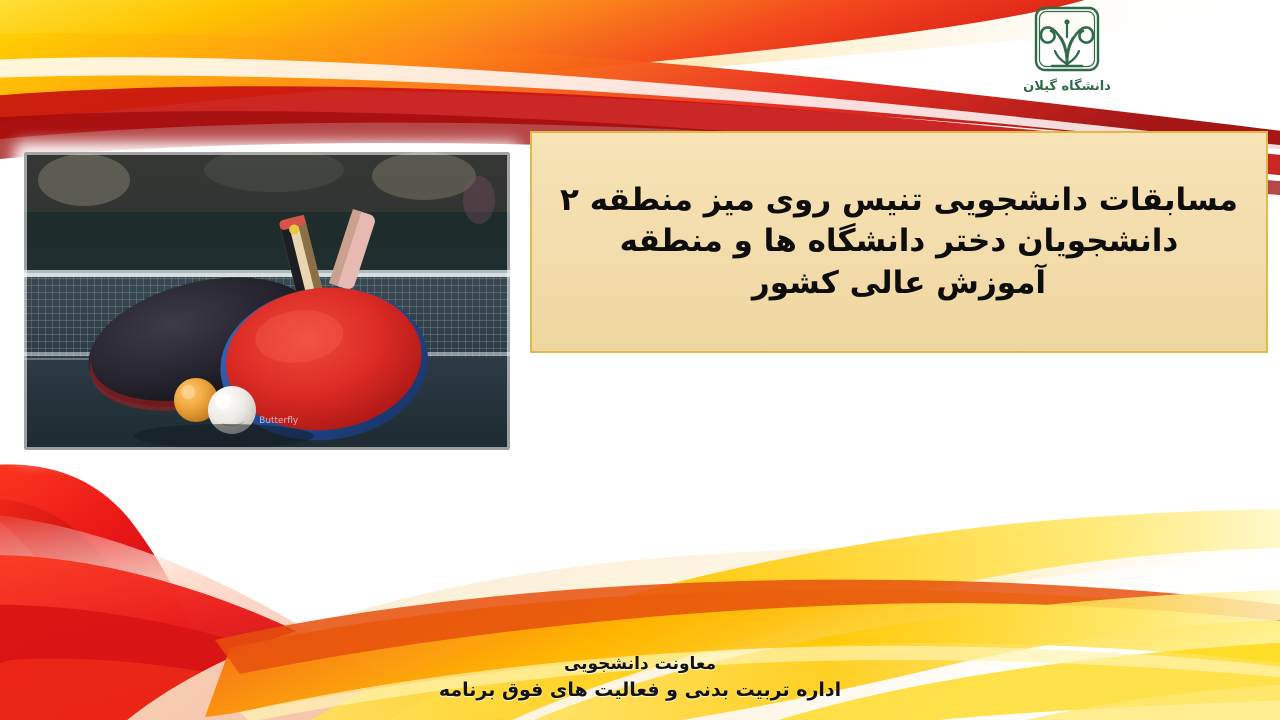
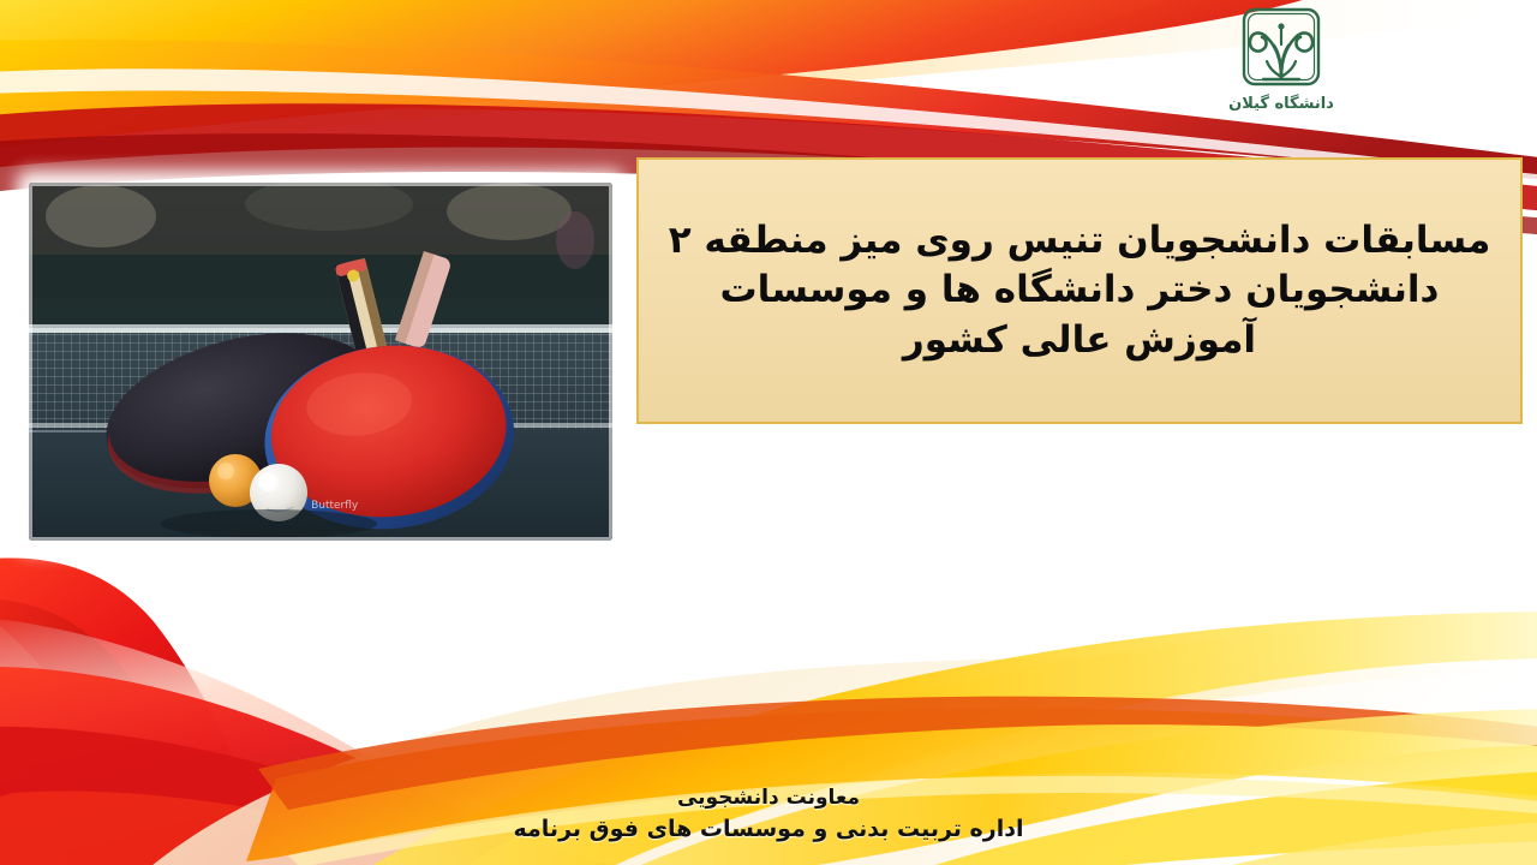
  Butterfly
  دانشگاه گیلان
- مسابقات دانشجویی تنیس روی میز منطقه ۲
+ مسابقات دانشجویان تنیس روی میز منطقه ۲
- دانشجویان دختر دانشگاه ها و منطقه
+ دانشجویان دختر دانشگاه ها و موسسات
  آموزش عالی کشور
  معاونت دانشجویی
- اداره تربیت بدنی و فعالیت های فوق برنامه
+ اداره تربیت بدنی و موسسات های فوق برنامه
